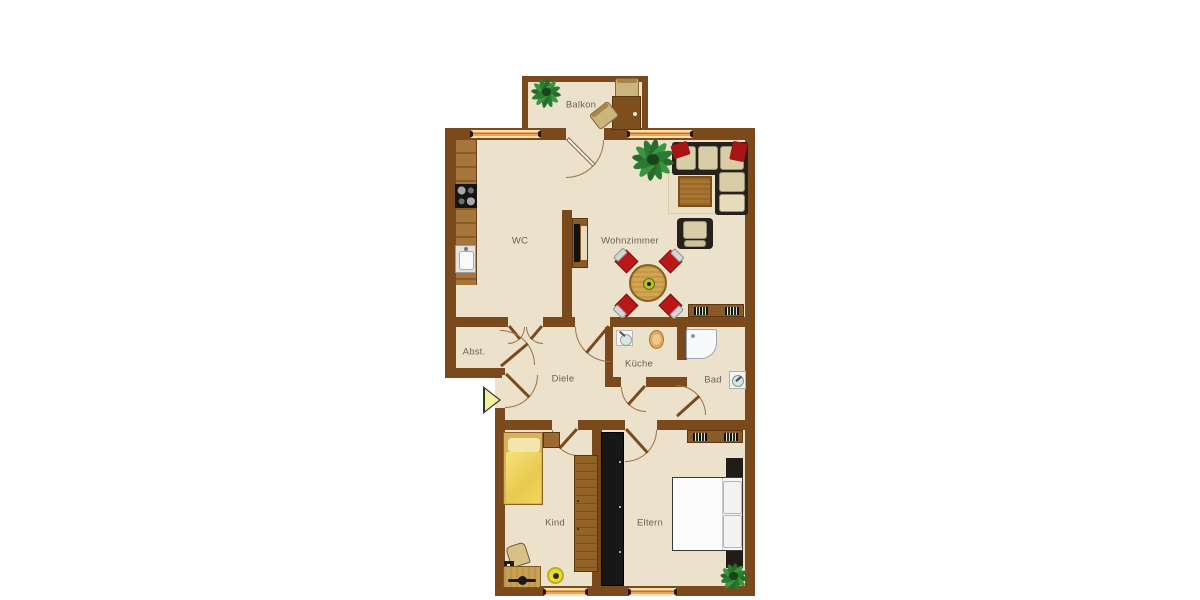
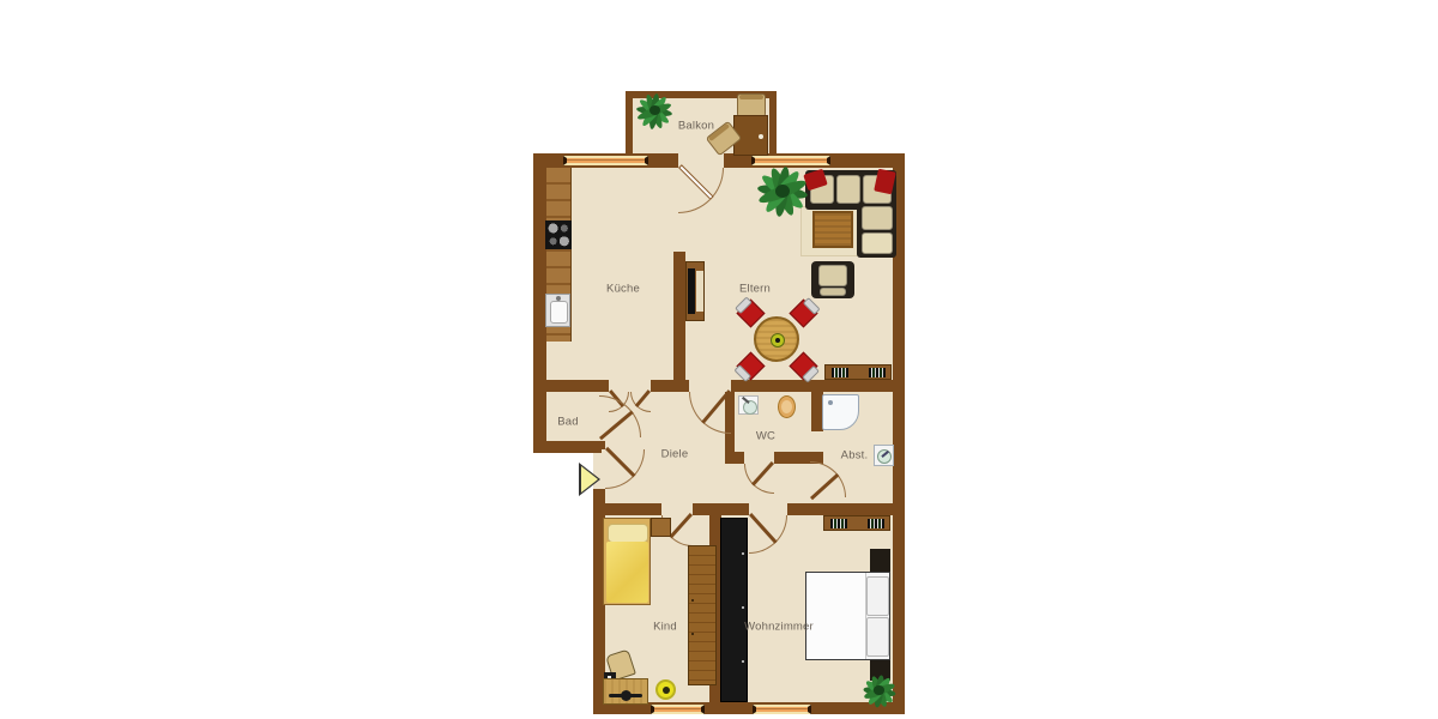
  Balkon
- WC
+ Küche
- Wohnzimmer
+ Eltern
- Abst.
+ Bad
  Diele
- Küche
+ WC
- Bad
+ Abst.
  Kind
- Eltern
+ Wohnzimmer
